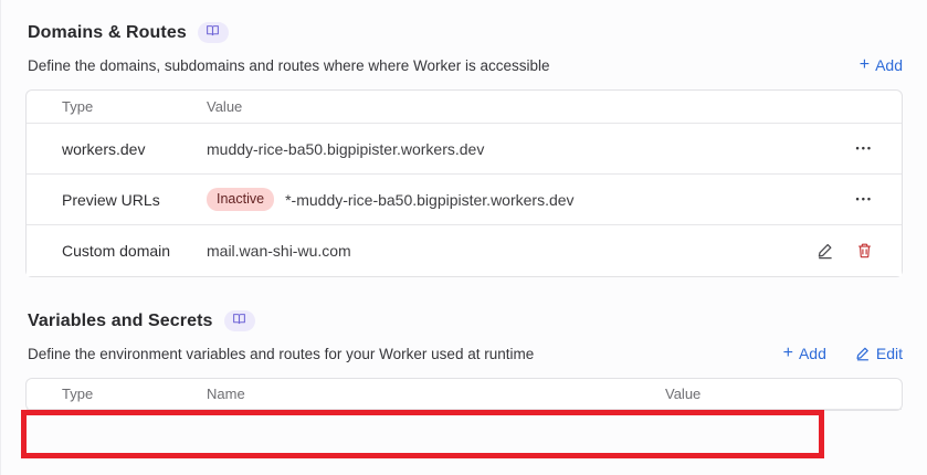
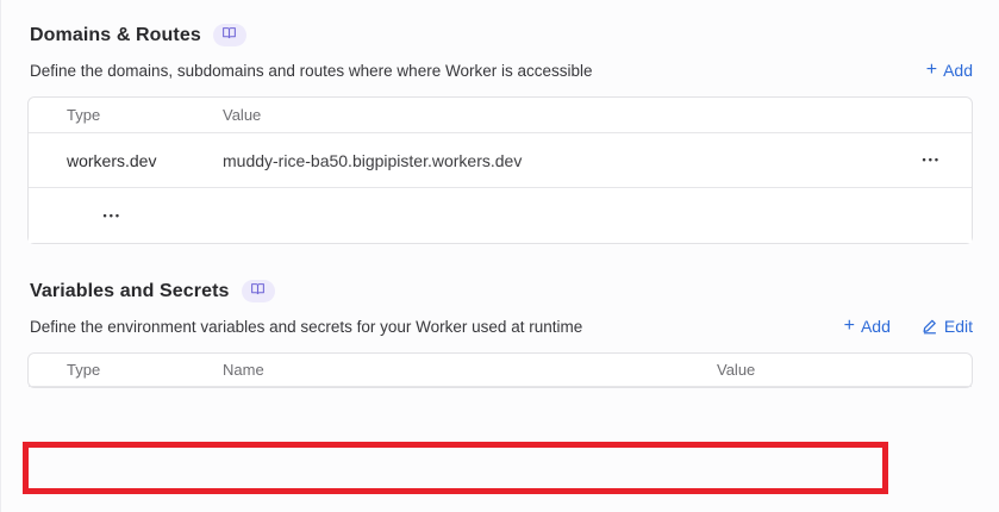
  Domains & Routes
  Define the domains, subdomains and routes where where Worker is accessible
  +
  Add
  Type
  Value
  workers.dev
  muddy-rice-ba50.bigpipister.workers.dev
  •••
- Preview URLs
- Inactive
- *-muddy-rice-ba50.bigpipister.workers.dev
  •••
- Custom domain
- mail.wan-shi-wu.com
  Variables and Secrets
- Define the environment variables and routes for your Worker used at runtime
+ Define the environment variables and secrets for your Worker used at runtime
  +
  Add
  Edit
  Type
  Name
  Value
